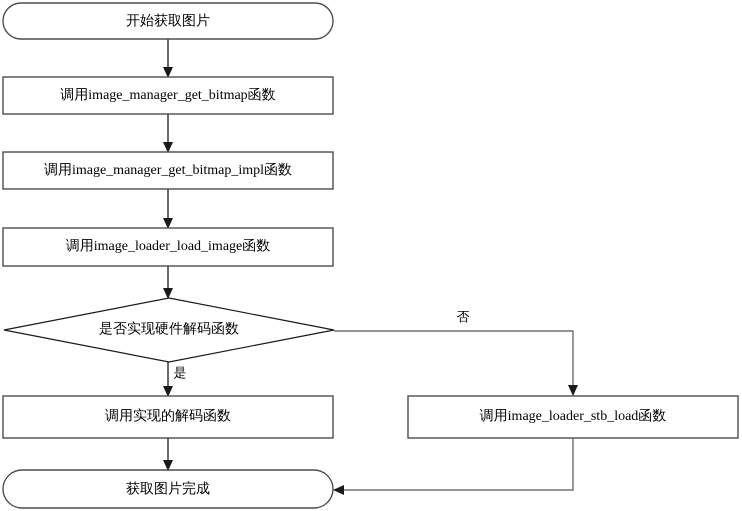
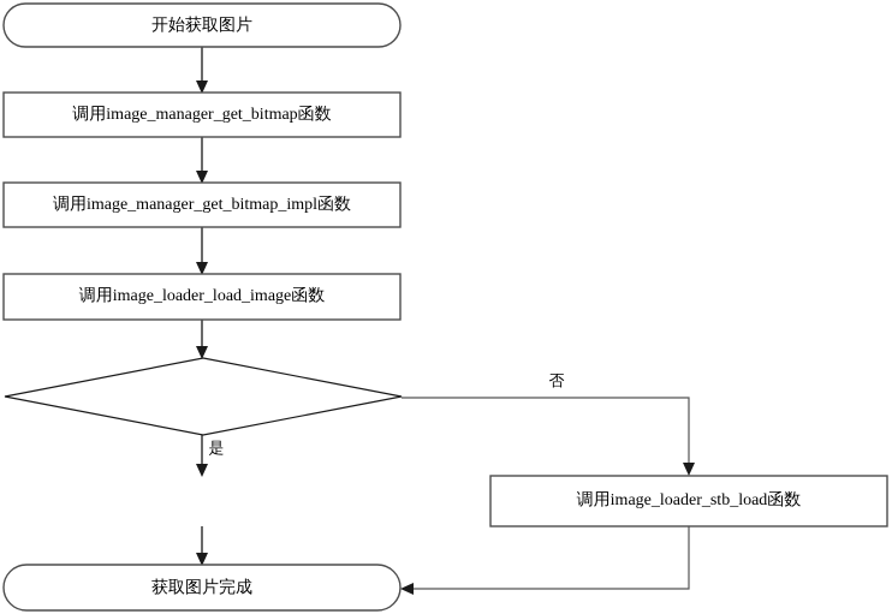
  是
  否
  开始获取图片
  调用image_manager_get_bitmap函数
  调用image_manager_get_bitmap_impl函数
  调用image_loader_load_image函数
- 是否实现硬件解码函数
- 调用实现的解码函数
  调用image_loader_stb_load函数
  获取图片完成
